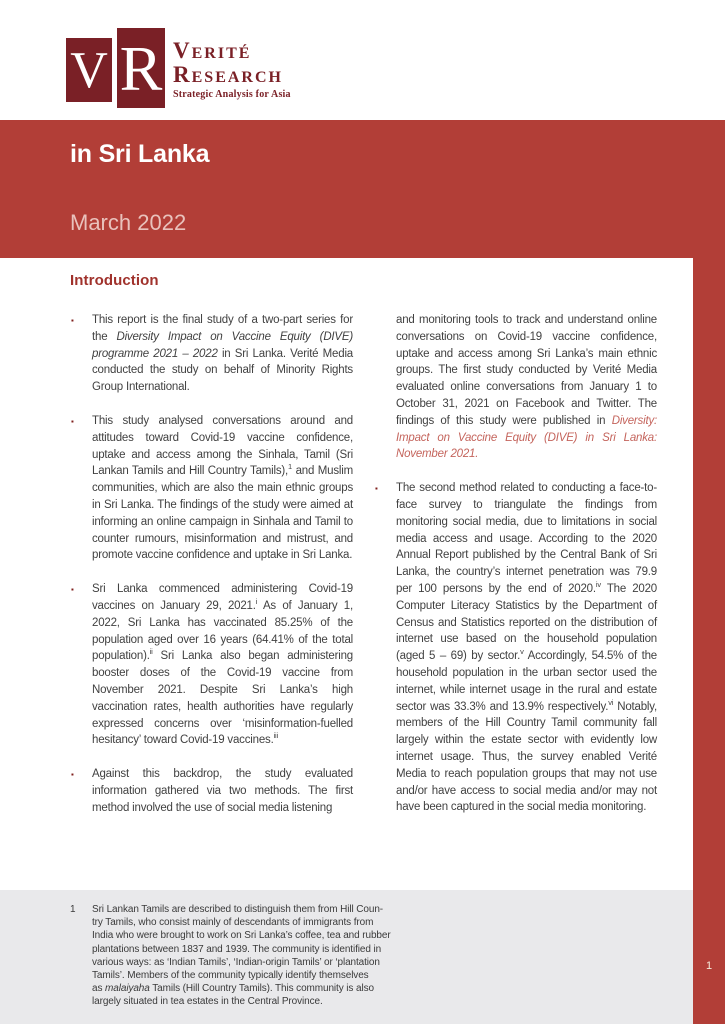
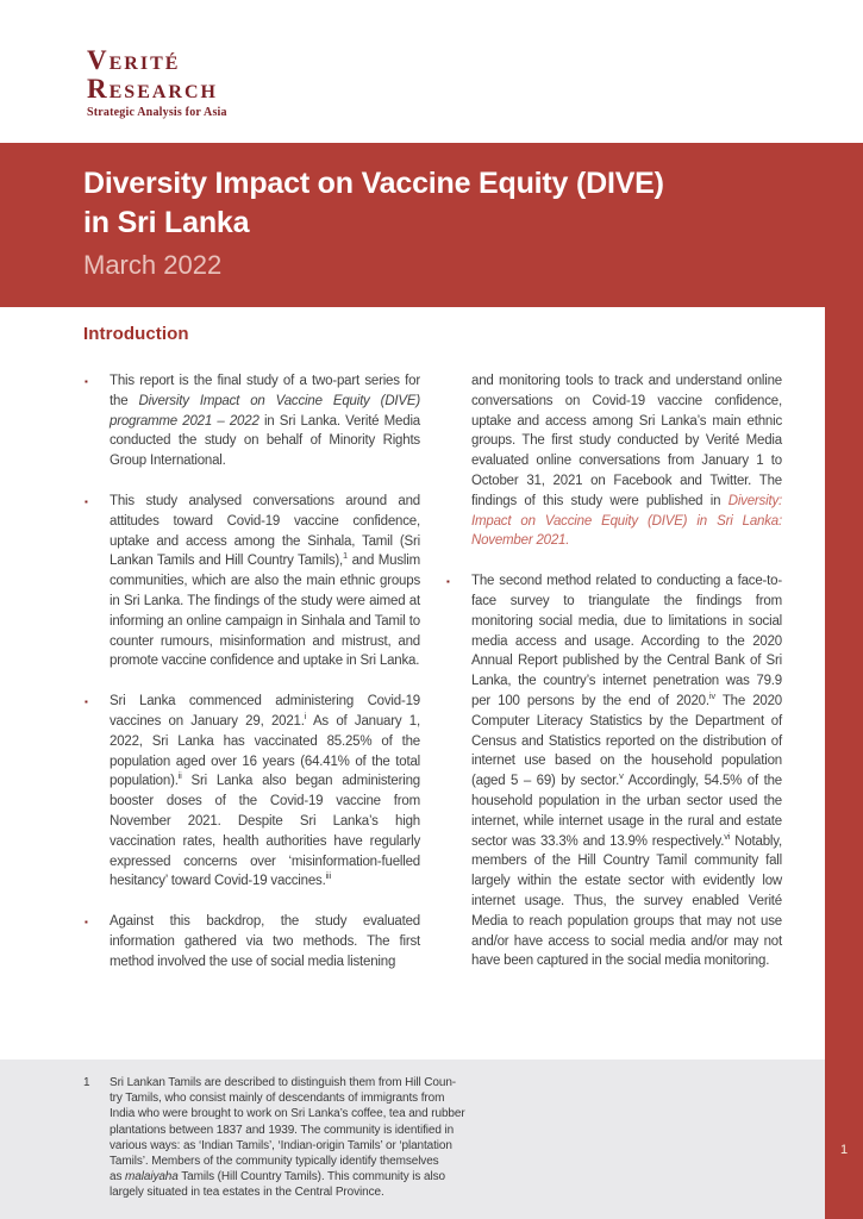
- V
- R
  VERITÉ
  RESEARCH
  Strategic Analysis for Asia
+ Diversity Impact on Vaccine Equity (DIVE)
  in Sri Lanka
  March 2022
  1
  Introduction
  ▪
  This report is the final study of a two-part series for the Diversity Impact on Vaccine Equity (DIVE) programme 2021 – 2022 in Sri Lanka. Verité Media conducted the study on behalf of Minority Rights Group International.
  ▪
  This study analysed conversations around and attitudes toward Covid-19 vaccine confidence, uptake and access among the Sinhala, Tamil (Sri Lankan Tamils and Hill Country Tamils),1 and Muslim communities, which are also the main ethnic groups in Sri Lanka. The findings of the study were aimed at informing an online campaign in Sinhala and Tamil to counter rumours, misinformation and mistrust, and promote vaccine confidence and uptake in Sri Lanka.
  ▪
  Sri Lanka commenced administering Covid-19 vaccines on January 29, 2021.i As of January 1, 2022, Sri Lanka has vaccinated 85.25% of the population aged over 16 years (64.41% of the total population).ii Sri Lanka also began administering booster doses of the Covid-19 vaccine from November 2021. Despite Sri Lanka’s high vaccination rates, health authorities have regularly expressed concerns over ‘misinformation-fuelled hesitancy’ toward Covid-19 vaccines.iii
  ▪
  Against this backdrop, the study evaluated information gathered via two methods. The first method involved the use of social media listening
  and monitoring tools to track and understand online conversations on Covid-19 vaccine confidence, uptake and access among Sri Lanka’s main ethnic groups. The first study conducted by Verité Media evaluated online conversations from January 1 to October 31, 2021 on Facebook and Twitter. The findings of this study were published in Diversity: Impact on Vaccine Equity (DIVE) in Sri Lanka: November 2021.
  ▪
  The second method related to conducting a face-to-face survey to triangulate the findings from monitoring social media, due to limitations in social media access and usage. According to the 2020 Annual Report published by the Central Bank of Sri Lanka, the country’s internet penetration was 79.9 per 100 persons by the end of 2020.iv The 2020 Computer Literacy Statistics by the Department of Census and Statistics reported on the distribution of internet use based on the household population (aged 5 – 69) by sector.v Accordingly, 54.5% of the household population in the urban sector used the internet, while internet usage in the rural and estate sector was 33.3% and 13.9% respectively.vi Notably, members of the Hill Country Tamil community fall largely within the estate sector with evidently low internet usage. Thus, the survey enabled Verité Media to reach population groups that may not use and/or have access to social media and/or may not have been captured in the social media monitoring.
  1
  Sri Lankan Tamils are described to distinguish them from Hill Coun-
  try Tamils, who consist mainly of descendants of immigrants from
  India who were brought to work on Sri Lanka’s coffee, tea and rubber
  plantations between 1837 and 1939. The community is identified in
  various ways: as ‘Indian Tamils’, ‘Indian-origin Tamils’ or ‘plantation
  Tamils’. Members of the community typically identify themselves
  as malaiyaha Tamils (Hill Country Tamils). This community is also
  largely situated in tea estates in the Central Province.
